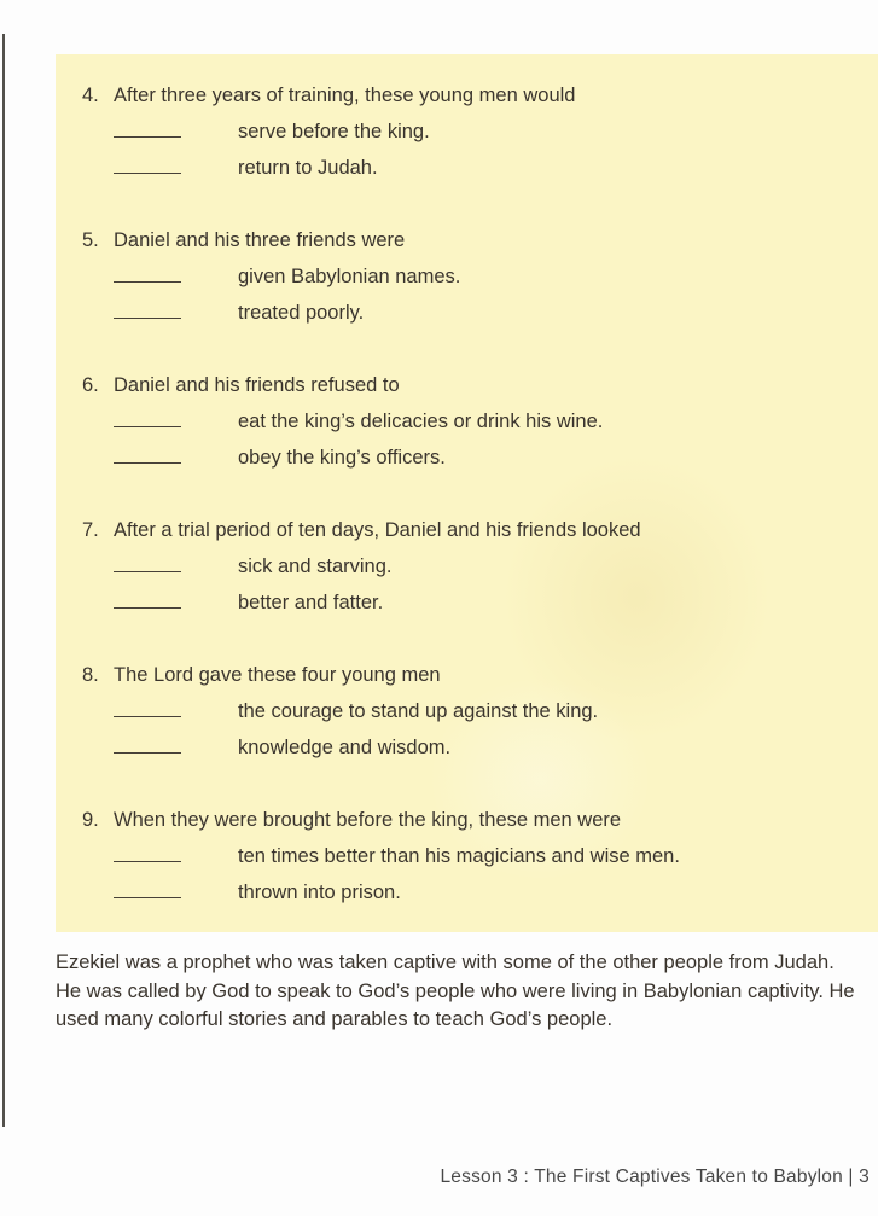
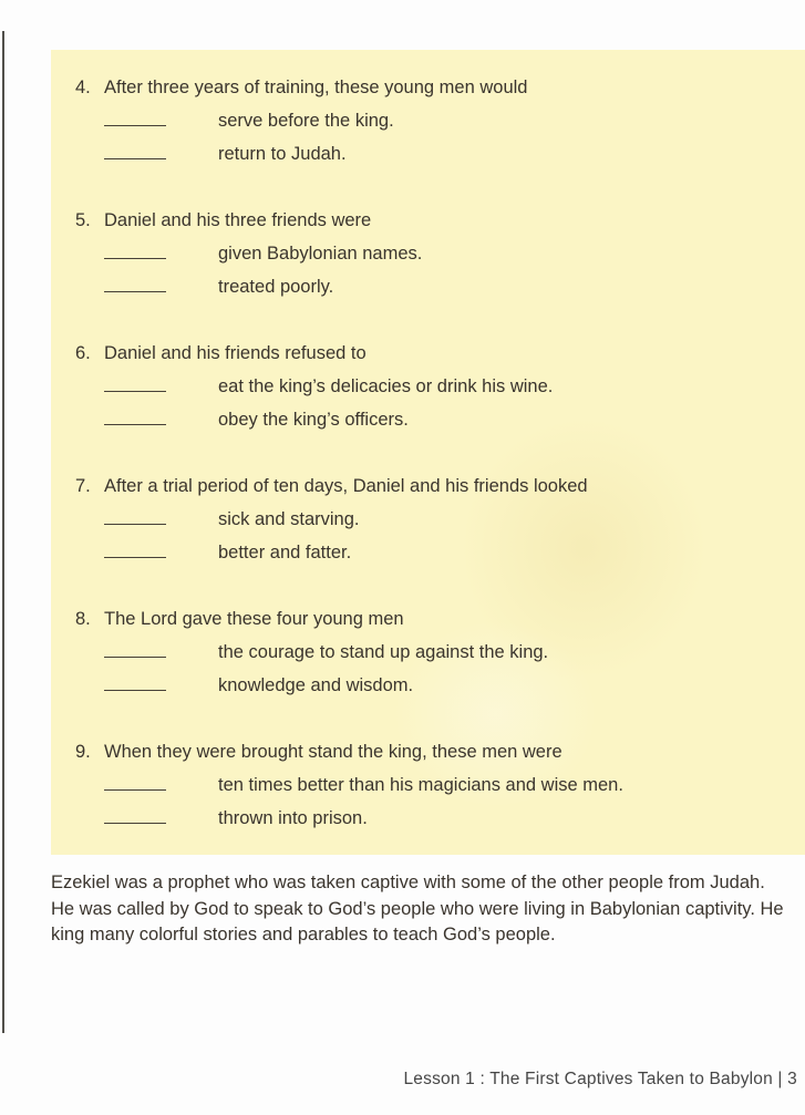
  4.
  After three years of training, these young men would
  serve before the king.
  return to Judah.
  5.
  Daniel and his three friends were
  given Babylonian names.
  treated poorly.
  6.
  Daniel and his friends refused to
  eat the king’s delicacies or drink his wine.
  obey the king’s officers.
  7.
  After a trial period of ten days, Daniel and his friends looked
  sick and starving.
  better and fatter.
  8.
  The Lord gave these four young men
  the courage to stand up against the king.
  knowledge and wisdom.
  9.
- When they were brought before the king, these men were
+ When they were brought stand the king, these men were
  ten times better than his magicians and wise men.
  thrown into prison.
- Ezekiel was a prophet who was taken captive with some of the other people from Judah. He was called by God to speak to God’s people who were living in Babylonian captivity. He used many colorful stories and parables to teach God’s people.
+ Ezekiel was a prophet who was taken captive with some of the other people from Judah. He was called by God to speak to God’s people who were living in Babylonian captivity. He king many colorful stories and parables to teach God’s people.
- Lesson 3 : The First Captives Taken to Babylon | 3
+ Lesson 1 : The First Captives Taken to Babylon | 3
